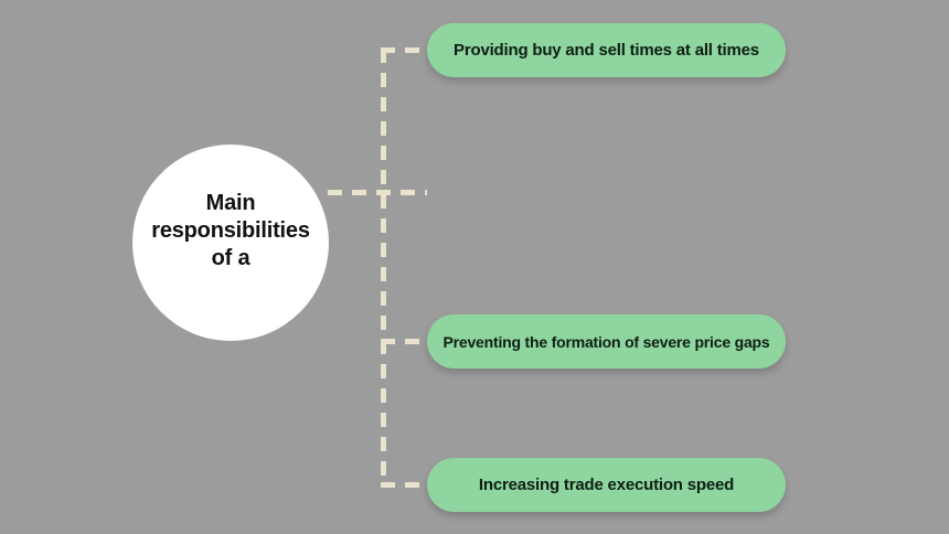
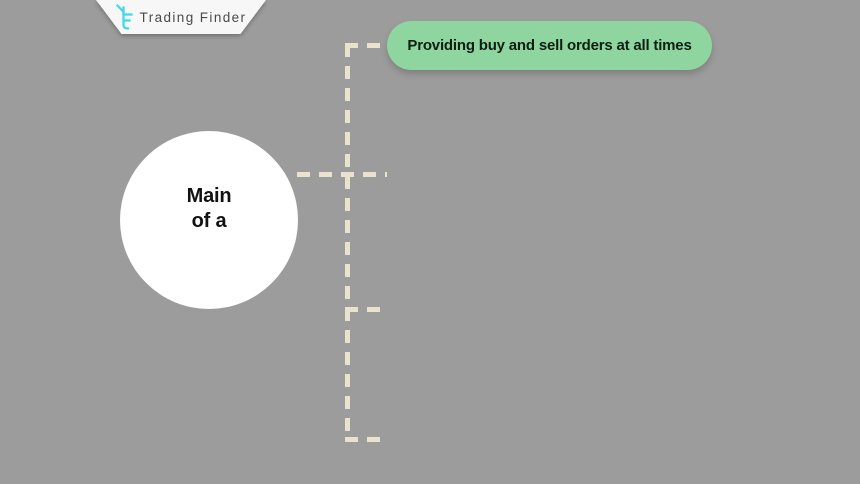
+ Trading Finder
  Main
- responsibilities
  of a
- Providing buy and sell times at all times
+ Providing buy and sell orders at all times
- Preventing the formation of severe price gaps
- Increasing trade execution speed
